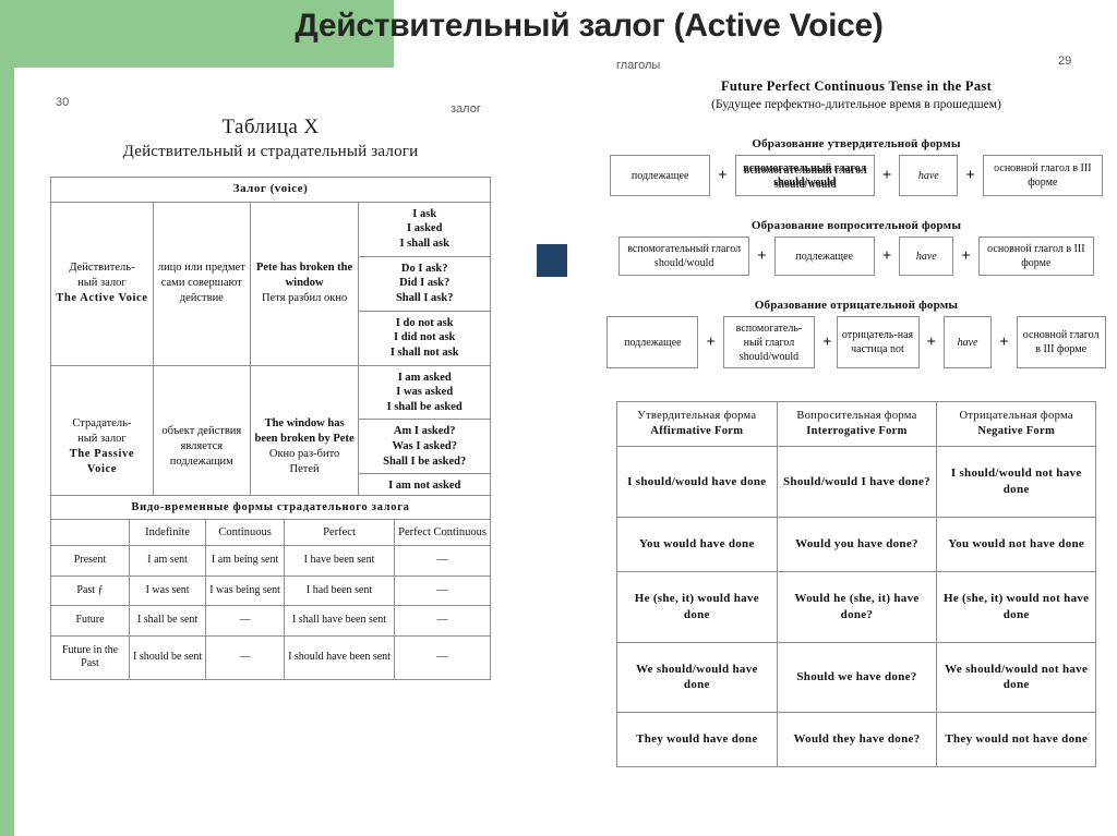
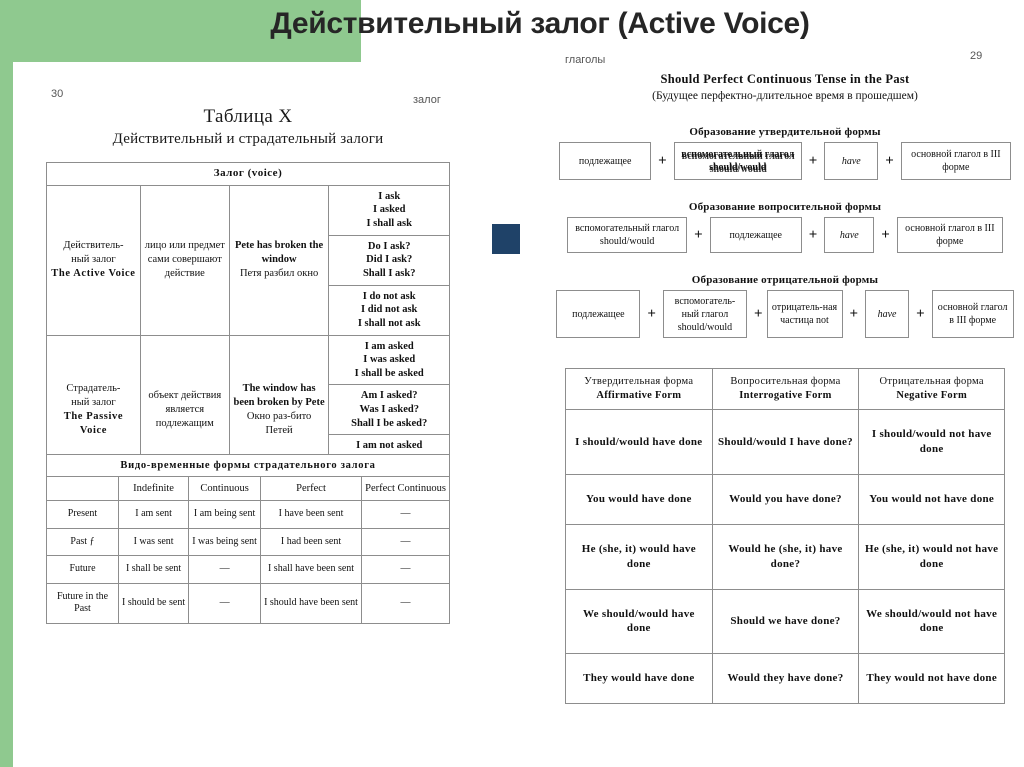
  Действительный залог (Active Voice)
  30
  залог
  Таблица X
  Действительный и страдательный залоги
  Залог (voice)
  Действитель- ный залог The Active Voice	лицо или предмет сами совершают действие	Pete has broken the window Петя разбил окно	I ask I asked I shall ask
  Do I ask? Did I ask? Shall I ask?
  I do not ask I did not ask I shall not ask
  Страдатель- ный залог The Passive Voice	объект действия является подлежащим	The window has been broken by Pete Окно раз-бито Петей	I am asked I was asked I shall be asked
  Am I asked? Was I asked? Shall I be asked?
  Видо-временные формы страдательного залога
  	Indefinite	Continuous	Perfect	Perfect Continuous
  Present	I am sent	I am being sent	I have been sent	—
  Past ƒ	I was sent	I was being sent	I had been sent	—
  Future	I shall be sent	—	I shall have been sent	—
  Future in the Past	I should be sent	—	I should have been sent	—
  глаголы
  29
- Future Perfect Continuous Tense in the Past
+ Should Perfect Continuous Tense in the Past
  (Будущее перфектно-длительное время в прошедшем)
  Образование утвердительной формы
  подлежащее
  +
  вспомогательный глагол should/would
  +
  have
  +
  основной глагол в III форме
  Образование вопросительной формы
  вспомогательный глагол should/would
  +
  подлежащее
  +
  have
  +
  основной глагол в III форме
  Образование отрицательной формы
  подлежащее
  +
  вспомогатель-ный глагол should/would
  +
  отрицатель-ная частица not
  +
  have
  +
  основной глагол в III форме
  Утвердительная форма Affirmative Form	Вопросительная форма Interrogative Form	Отрицательная форма Negative Form
  I should/would have done	Should/would I have done?	I should/would not have done
  You would have done	Would you have done?	You would not have done
  He (she, it) would have done	Would he (she, it) have done?	He (she, it) would not have done
  We should/would have done	Should we have done?	We should/would not have done
  They would have done	Would they have done?	They would not have done
